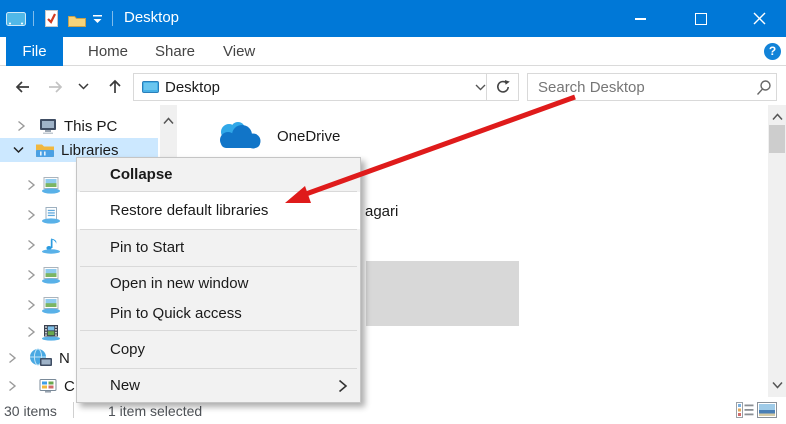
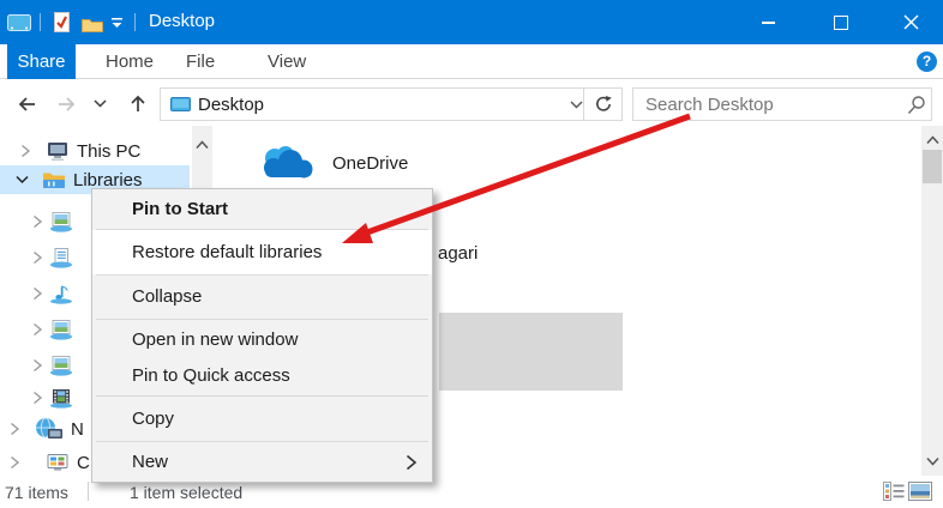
  Desktop
- File
+ Share
  Home
- Share
+ File
  View
  ?
  Desktop
  Search Desktop
  This PC
  Libraries
  N
  C
  OneDrive
  agari
- 30 items
+ 71 items
  1 item selected
- Collapse
+ Pin to Start
  Restore default libraries
- Pin to Start
+ Collapse
  Open in new window
  Pin to Quick access
  Copy
  New
